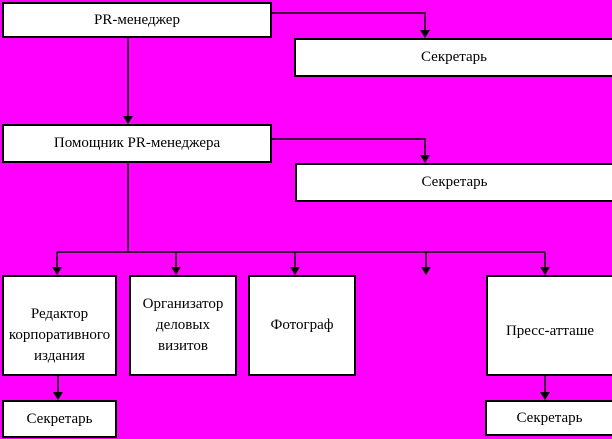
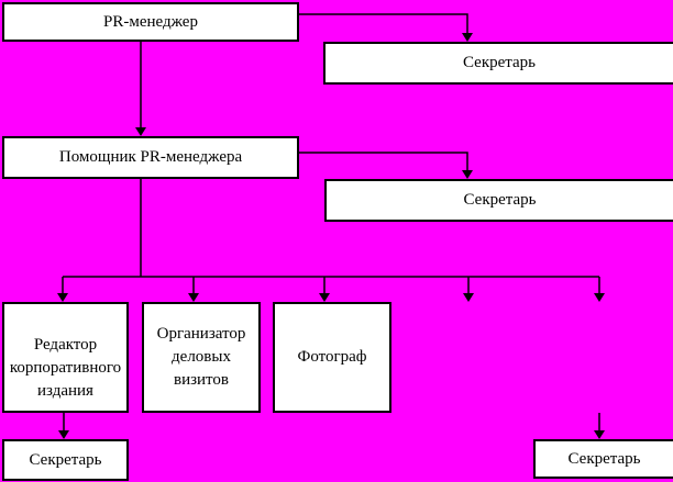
  PR-менеджер
  Секретарь
  Помощник PR-менеджера
  Секретарь
  Редактор
  корпоративного
  издания
  Организатор
  деловых
  визитов
  Фотограф
- Пресс-атташе
  Секретарь
  Секретарь
